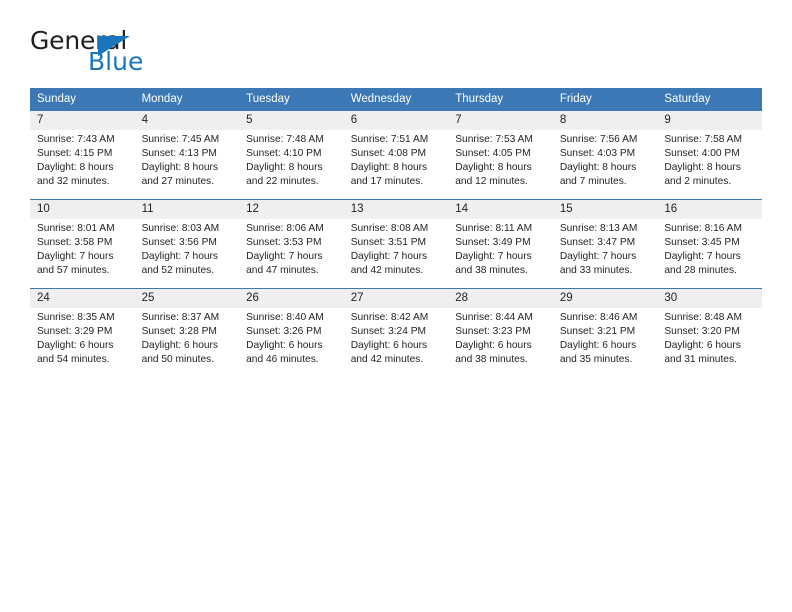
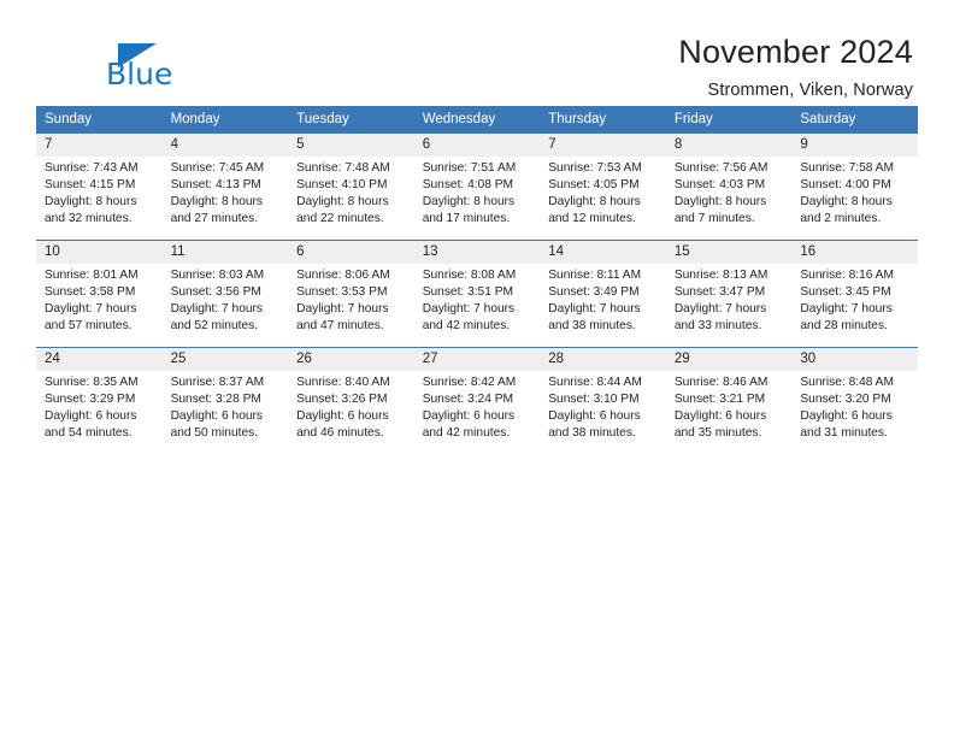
- General
  Blue
+ November 2024
+ Strommen, Viken, Norway
  Sunday	Monday	Tuesday	Wednesday	Thursday	Friday	Saturday
  7Sunrise: 7:43 AMSunset: 4:15 PMDaylight: 8 hoursand 32 minutes.	4Sunrise: 7:45 AMSunset: 4:13 PMDaylight: 8 hoursand 27 minutes.	5Sunrise: 7:48 AMSunset: 4:10 PMDaylight: 8 hoursand 22 minutes.	6Sunrise: 7:51 AMSunset: 4:08 PMDaylight: 8 hoursand 17 minutes.	7Sunrise: 7:53 AMSunset: 4:05 PMDaylight: 8 hoursand 12 minutes.	8Sunrise: 7:56 AMSunset: 4:03 PMDaylight: 8 hoursand 7 minutes.	9Sunrise: 7:58 AMSunset: 4:00 PMDaylight: 8 hoursand 2 minutes.
- 10Sunrise: 8:01 AMSunset: 3:58 PMDaylight: 7 hoursand 57 minutes.	11Sunrise: 8:03 AMSunset: 3:56 PMDaylight: 7 hoursand 52 minutes.	12Sunrise: 8:06 AMSunset: 3:53 PMDaylight: 7 hoursand 47 minutes.	13Sunrise: 8:08 AMSunset: 3:51 PMDaylight: 7 hoursand 42 minutes.	14Sunrise: 8:11 AMSunset: 3:49 PMDaylight: 7 hoursand 38 minutes.	15Sunrise: 8:13 AMSunset: 3:47 PMDaylight: 7 hoursand 33 minutes.	16Sunrise: 8:16 AMSunset: 3:45 PMDaylight: 7 hoursand 28 minutes.
+ 10Sunrise: 8:01 AMSunset: 3:58 PMDaylight: 7 hoursand 57 minutes.	11Sunrise: 8:03 AMSunset: 3:56 PMDaylight: 7 hoursand 52 minutes.	6Sunrise: 8:06 AMSunset: 3:53 PMDaylight: 7 hoursand 47 minutes.	13Sunrise: 8:08 AMSunset: 3:51 PMDaylight: 7 hoursand 42 minutes.	14Sunrise: 8:11 AMSunset: 3:49 PMDaylight: 7 hoursand 38 minutes.	15Sunrise: 8:13 AMSunset: 3:47 PMDaylight: 7 hoursand 33 minutes.	16Sunrise: 8:16 AMSunset: 3:45 PMDaylight: 7 hoursand 28 minutes.
- 24Sunrise: 8:35 AMSunset: 3:29 PMDaylight: 6 hoursand 54 minutes.	25Sunrise: 8:37 AMSunset: 3:28 PMDaylight: 6 hoursand 50 minutes.	26Sunrise: 8:40 AMSunset: 3:26 PMDaylight: 6 hoursand 46 minutes.	27Sunrise: 8:42 AMSunset: 3:24 PMDaylight: 6 hoursand 42 minutes.	28Sunrise: 8:44 AMSunset: 3:23 PMDaylight: 6 hoursand 38 minutes.	29Sunrise: 8:46 AMSunset: 3:21 PMDaylight: 6 hoursand 35 minutes.	30Sunrise: 8:48 AMSunset: 3:20 PMDaylight: 6 hoursand 31 minutes.
+ 24Sunrise: 8:35 AMSunset: 3:29 PMDaylight: 6 hoursand 54 minutes.	25Sunrise: 8:37 AMSunset: 3:28 PMDaylight: 6 hoursand 50 minutes.	26Sunrise: 8:40 AMSunset: 3:26 PMDaylight: 6 hoursand 46 minutes.	27Sunrise: 8:42 AMSunset: 3:24 PMDaylight: 6 hoursand 42 minutes.	28Sunrise: 8:44 AMSunset: 3:10 PMDaylight: 6 hoursand 38 minutes.	29Sunrise: 8:46 AMSunset: 3:21 PMDaylight: 6 hoursand 35 minutes.	30Sunrise: 8:48 AMSunset: 3:20 PMDaylight: 6 hoursand 31 minutes.
